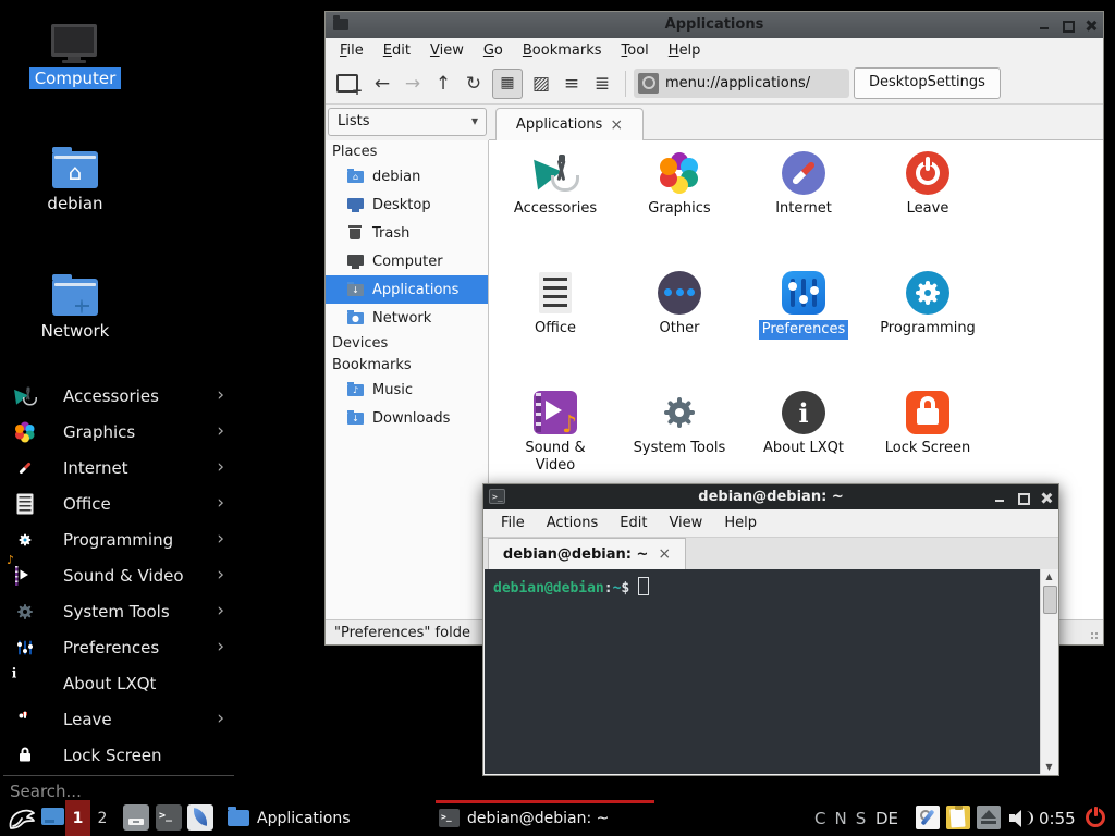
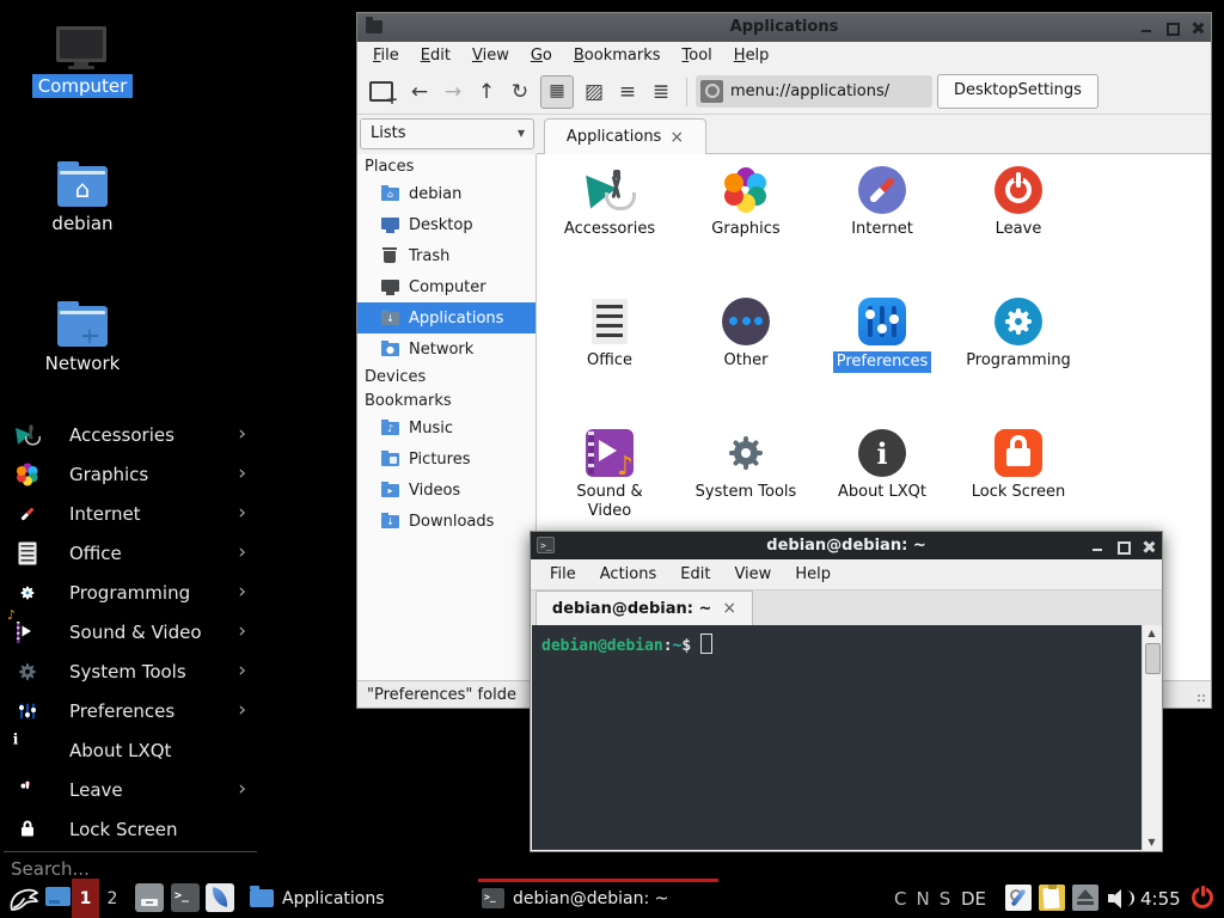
  Computer
  ⌂
  debian
  Network
  Accessories
  ›
  Graphics
  ›
  Internet
  ›
  Office
  ›
  Programming
  ›
  ♪
  Sound & Video
  ›
  System Tools
  ›
  Preferences
  ›
  i
  About LXQt
  Leave
  ›
  Lock Screen
  Search...
  Applications
  File
  Edit
  View
  Go
  Bookmarks
  Tool
  Help
  ←
  →
  ↑
  ↻
  ▦
  ▨
  ≡
  ≣
  menu://applications/
  DesktopSettings
  Lists
  ▾
  Applications
  ×
  Places
  ⌂
  debian
  Desktop
  Trash
  Computer
  ↓
  Applications
  ●
  Network
  Devices
  Bookmarks
  ♪
  Music
+ Pictures
+ ▸
+ Videos
  ↓
  Downloads
  Accessories
  Graphics
  Internet
  Leave
  Office
  Other
  Preferences
  Programming
  ♪
  Sound & Video
  System Tools
  i
  About LXQt
  Lock Screen
  "Preferences" folde
  >_
  debian@debian: ~
  File
  Actions
  Edit
  View
  Help
  debian@debian: ~
  ×
  debian@debian:~$
  ▲
  ▼
  1
  2
  >_
  Applications
  >_
  debian@debian: ~
  C
  N
  S
  DE
- 0:55
+ 4:55
